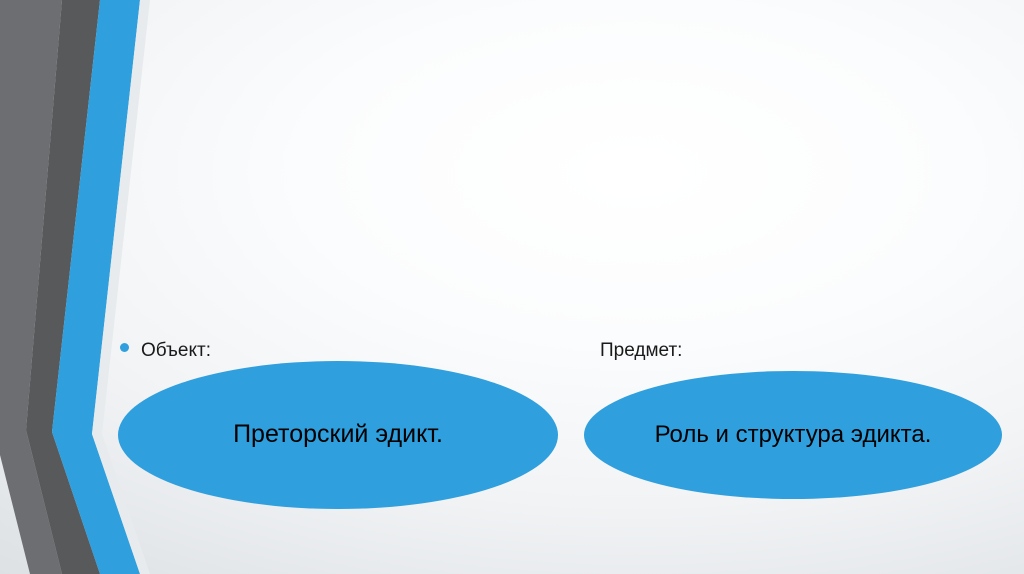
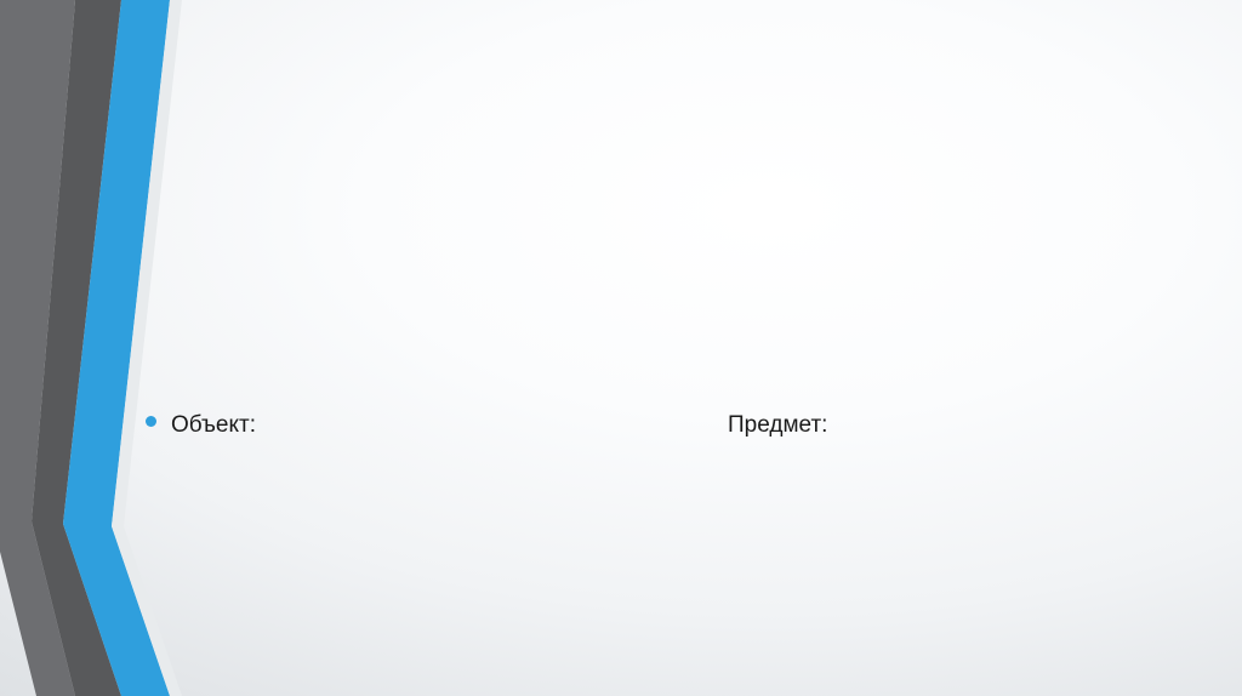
  Объект:
  Предмет:
- Преторский эдикт.
- Роль и структура эдикта.
